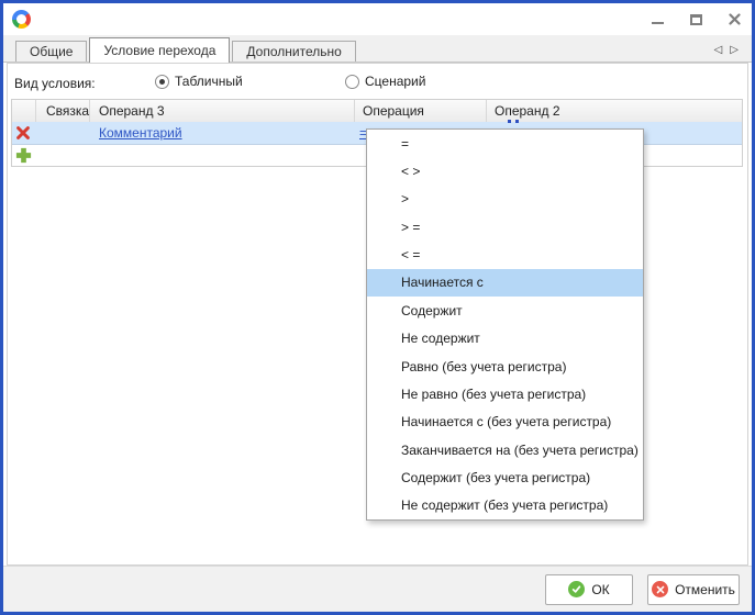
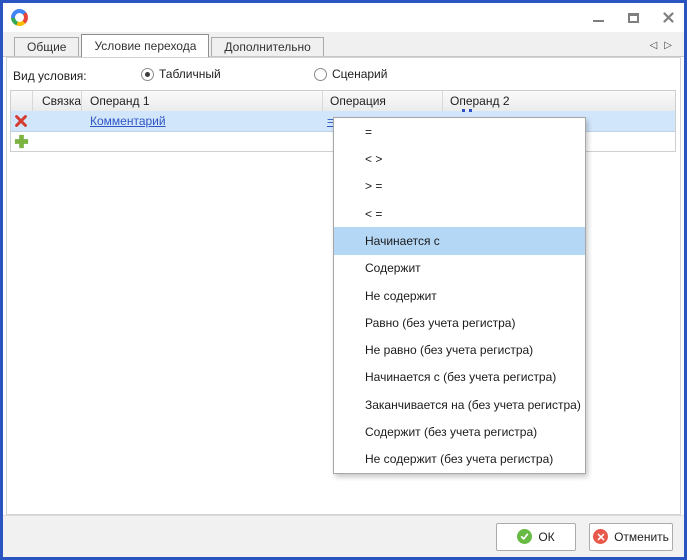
  Общие
  Условие перехода
  Дополнительно
  ◁
  ▷
  Вид условия:
  Табличный
  Сценарий
  Связка
- Операнд 3
+ Операнд 1
  Операция
  Операнд 2
  Комментарий
  =
  =
  < >
- >
  > =
  < =
  Начинается с
  Содержит
  Не содержит
  Равно (без учета регистра)
  Не равно (без учета регистра)
  Начинается с (без учета регистра)
  Заканчивается на (без учета регистра)
  Содержит (без учета регистра)
  Не содержит (без учета регистра)
  ОК
  Отменить
